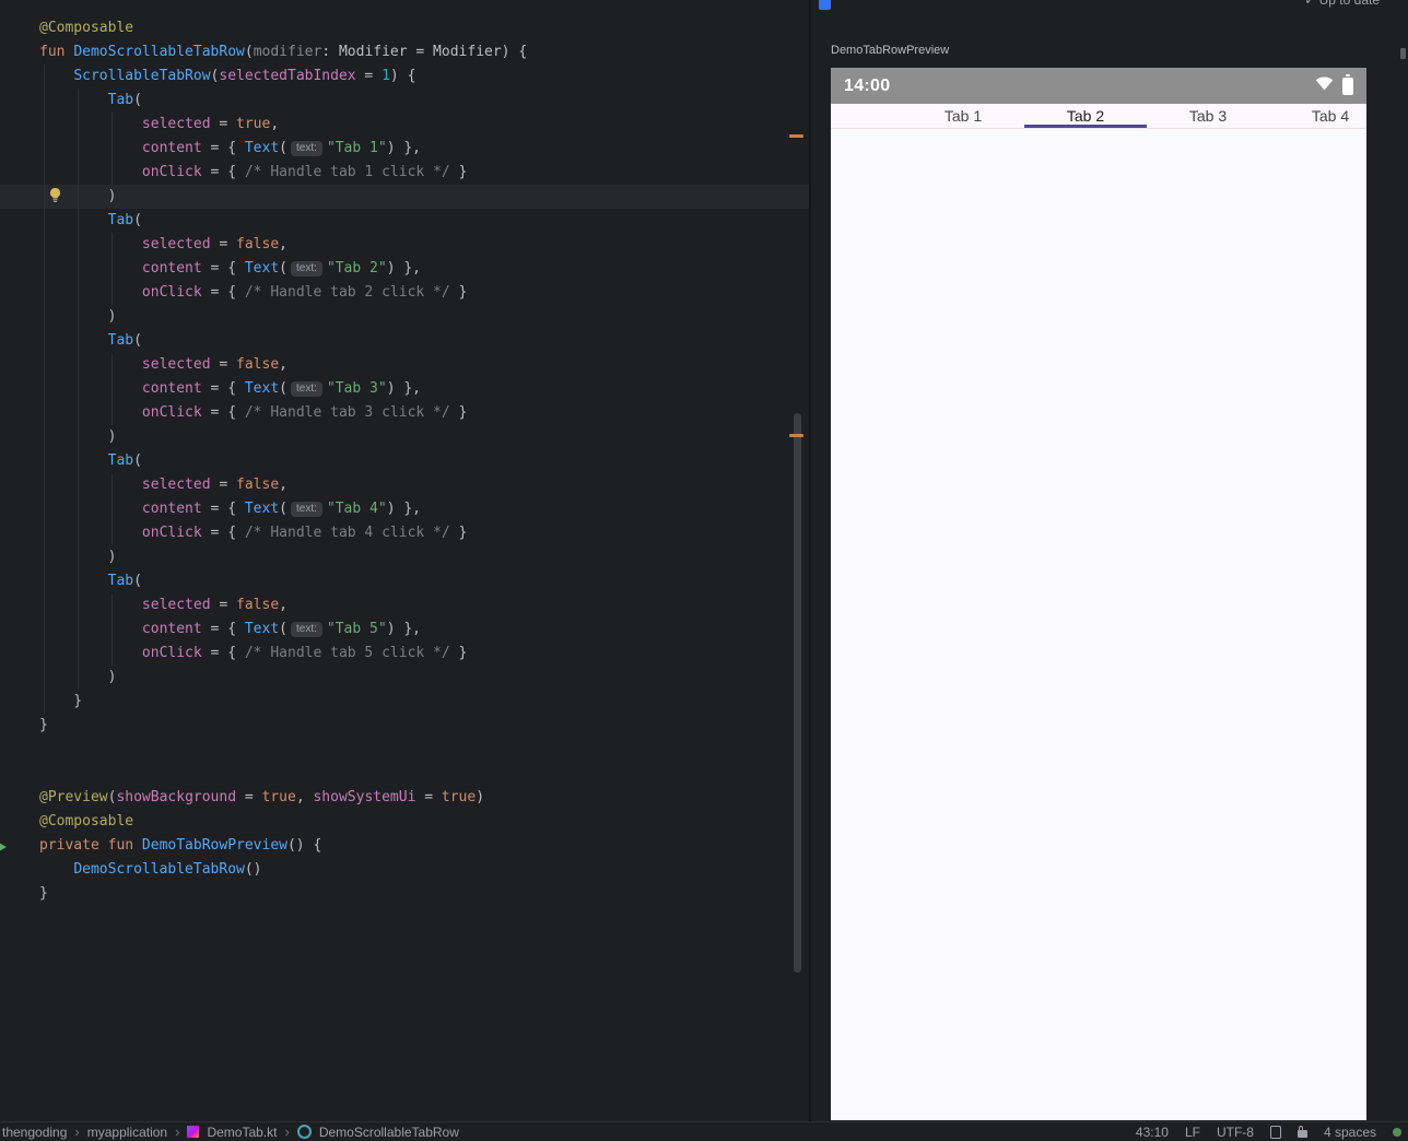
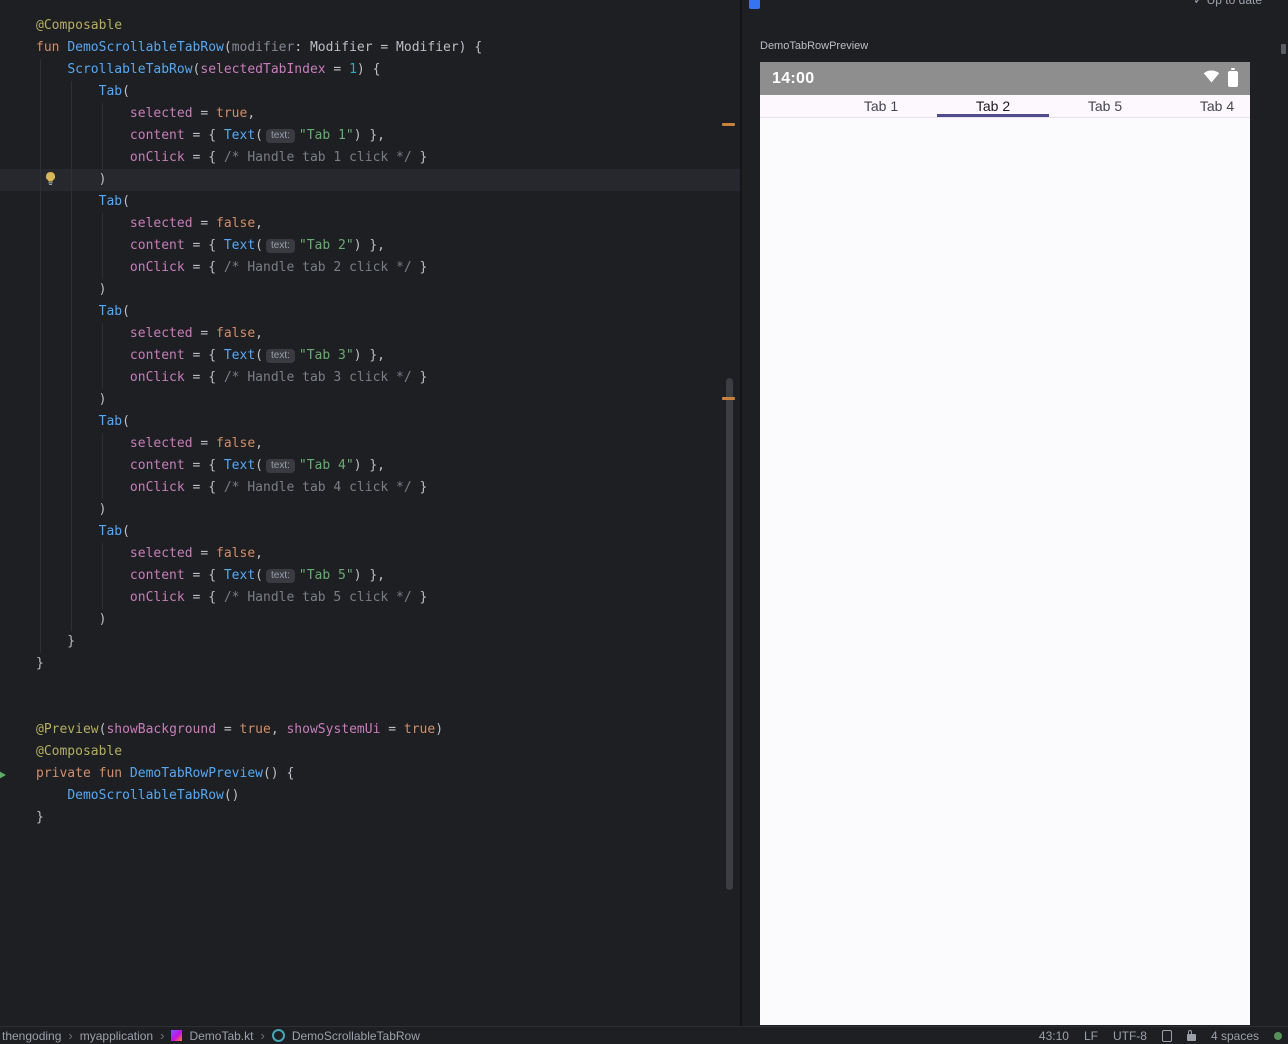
  @Composable
  fun DemoScrollableTabRow(modifier: Modifier = Modifier) {
  ScrollableTabRow(selectedTabIndex = 1) {
  Tab(
  selected = true,
  content = { Text( text: "Tab 1") },
  onClick = { /* Handle tab 1 click */ }
  )
  Tab(
  selected = false,
  content = { Text( text: "Tab 2") },
  onClick = { /* Handle tab 2 click */ }
  )
  Tab(
  selected = false,
  content = { Text( text: "Tab 3") },
  onClick = { /* Handle tab 3 click */ }
  )
  Tab(
  selected = false,
  content = { Text( text: "Tab 4") },
  onClick = { /* Handle tab 4 click */ }
  )
  Tab(
  selected = false,
  content = { Text( text: "Tab 5") },
  onClick = { /* Handle tab 5 click */ }
  )
  }
  }
  @Preview(showBackground = true, showSystemUi = true)
  @Composable
  private fun DemoTabRowPreview() {
  DemoScrollableTabRow()
  }
  ✓ Up to date
  DemoTabRowPreview
  14:00
  Tab 1
  Tab 2
- Tab 3
+ Tab 5
  Tab 4
  thengoding
  ›
  myapplication
  ›
  DemoTab.kt
  ›
  DemoScrollableTabRow
  43:10
  LF
  UTF-8
  4 spaces
